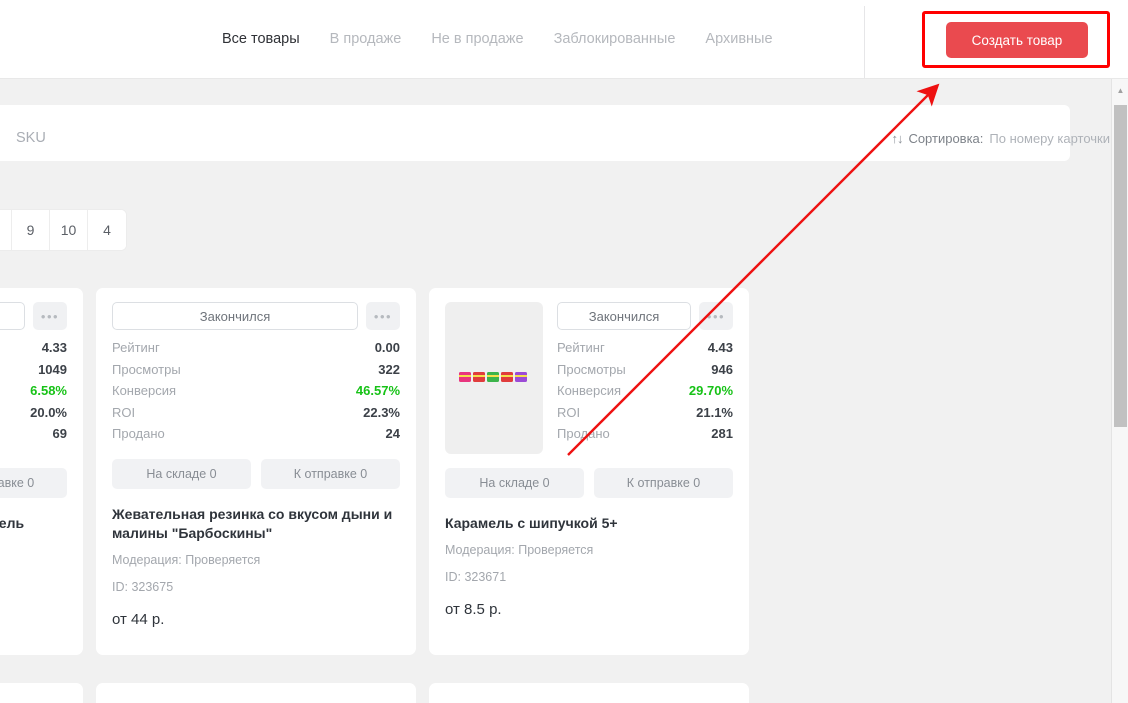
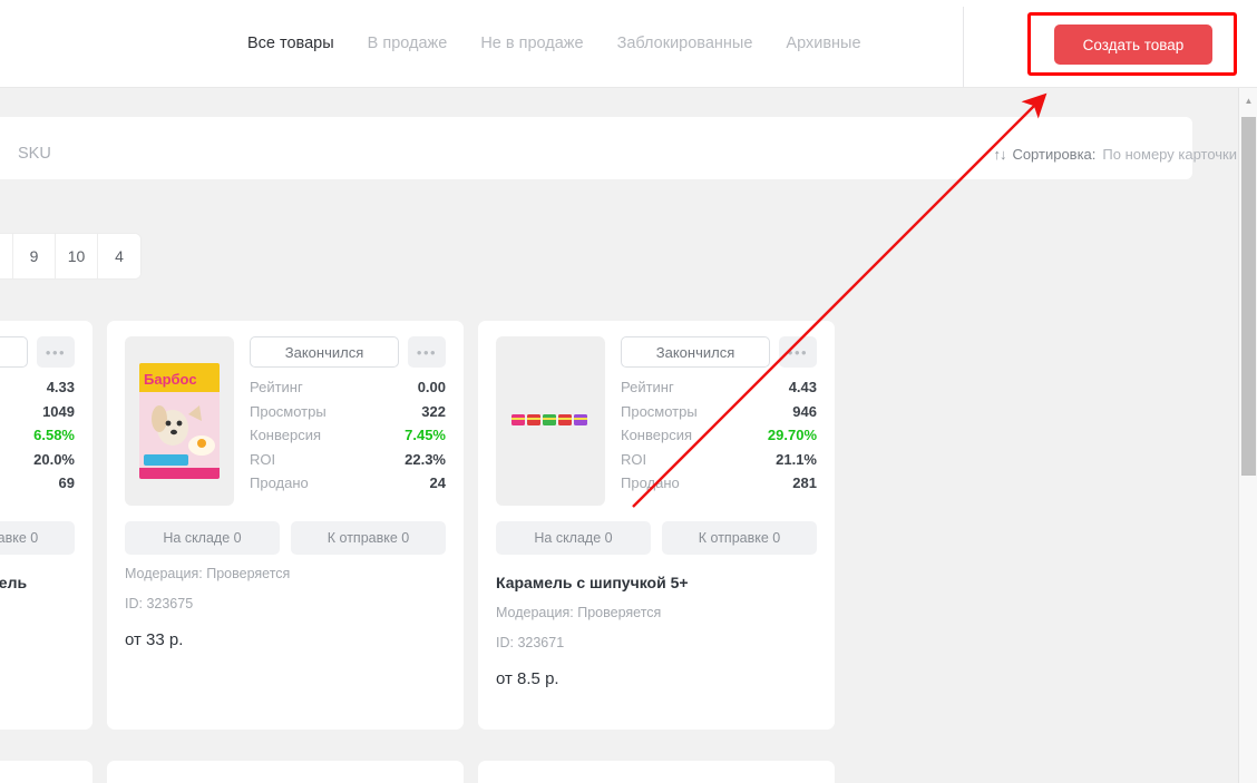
  Все товары
  В продаже
  Не в продаже
  Заблокированные
  Архивные
  Создать товар
  SKU
  ↑↓
  Сортировка:
  По номеру карточки
  9
  10
  4
  •••
  4.33
  1049
  6.58%
  20.0%
  69
+ Барбос
  Закончился
  •••
  Рейтинг
  0.00
  Просмотры
  322
  Конверсия
- 46.57%
+ 7.45%
  ROI
  22.3%
  Продано
  24
  На складе 0
  К отправке 0
- Жевательная резинка со вкусом дыни и малины "Барбоскины"
  Модерация: Проверяется
  ID: 323675
- от 44 р.
+ от 33 р.
  Закончился
  •••
  Рейтинг
  4.43
  Просмотры
  946
  Конверсия
  29.70%
  ROI
  21.1%
  Продано
  281
  На складе 0
  К отправке 0
  Карамель с шипучкой 5+
  Модерация: Проверяется
  ID: 323671
  от 8.5 р.
  ▲
